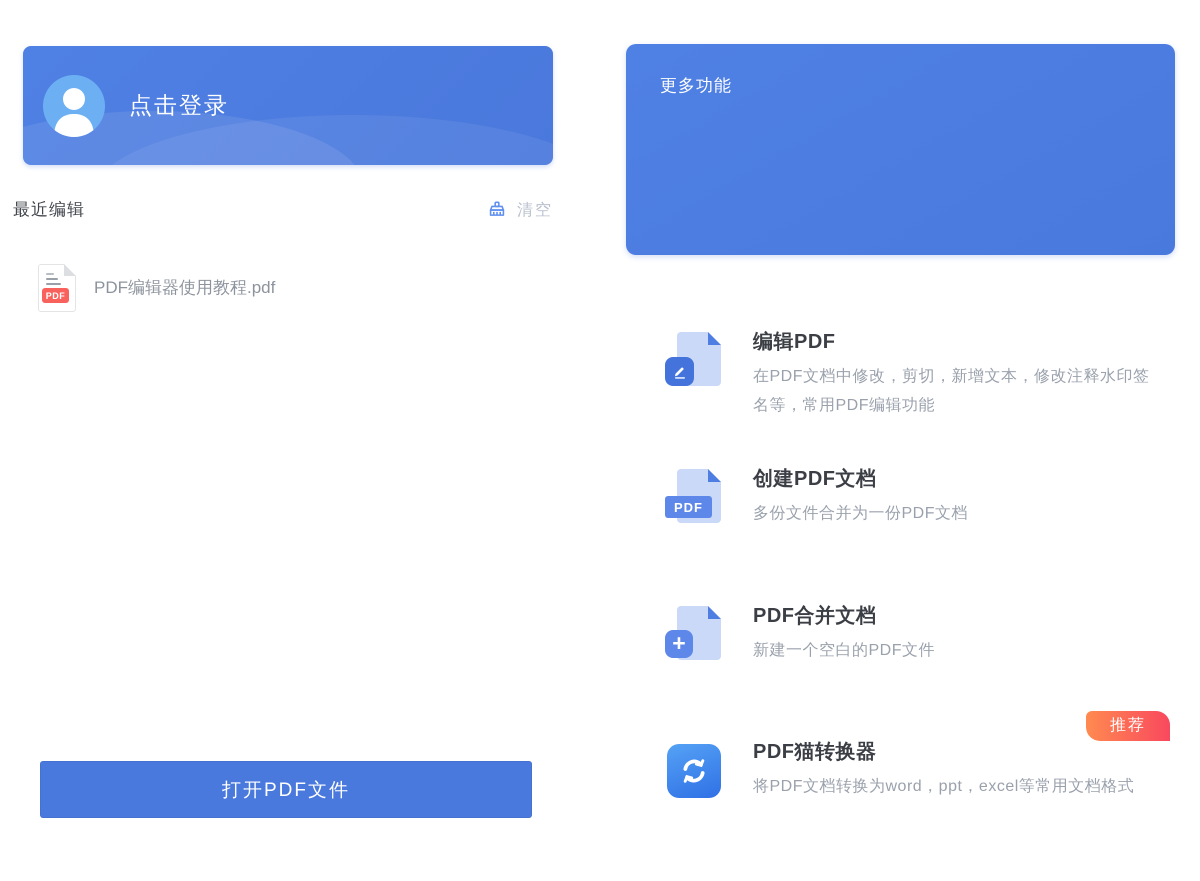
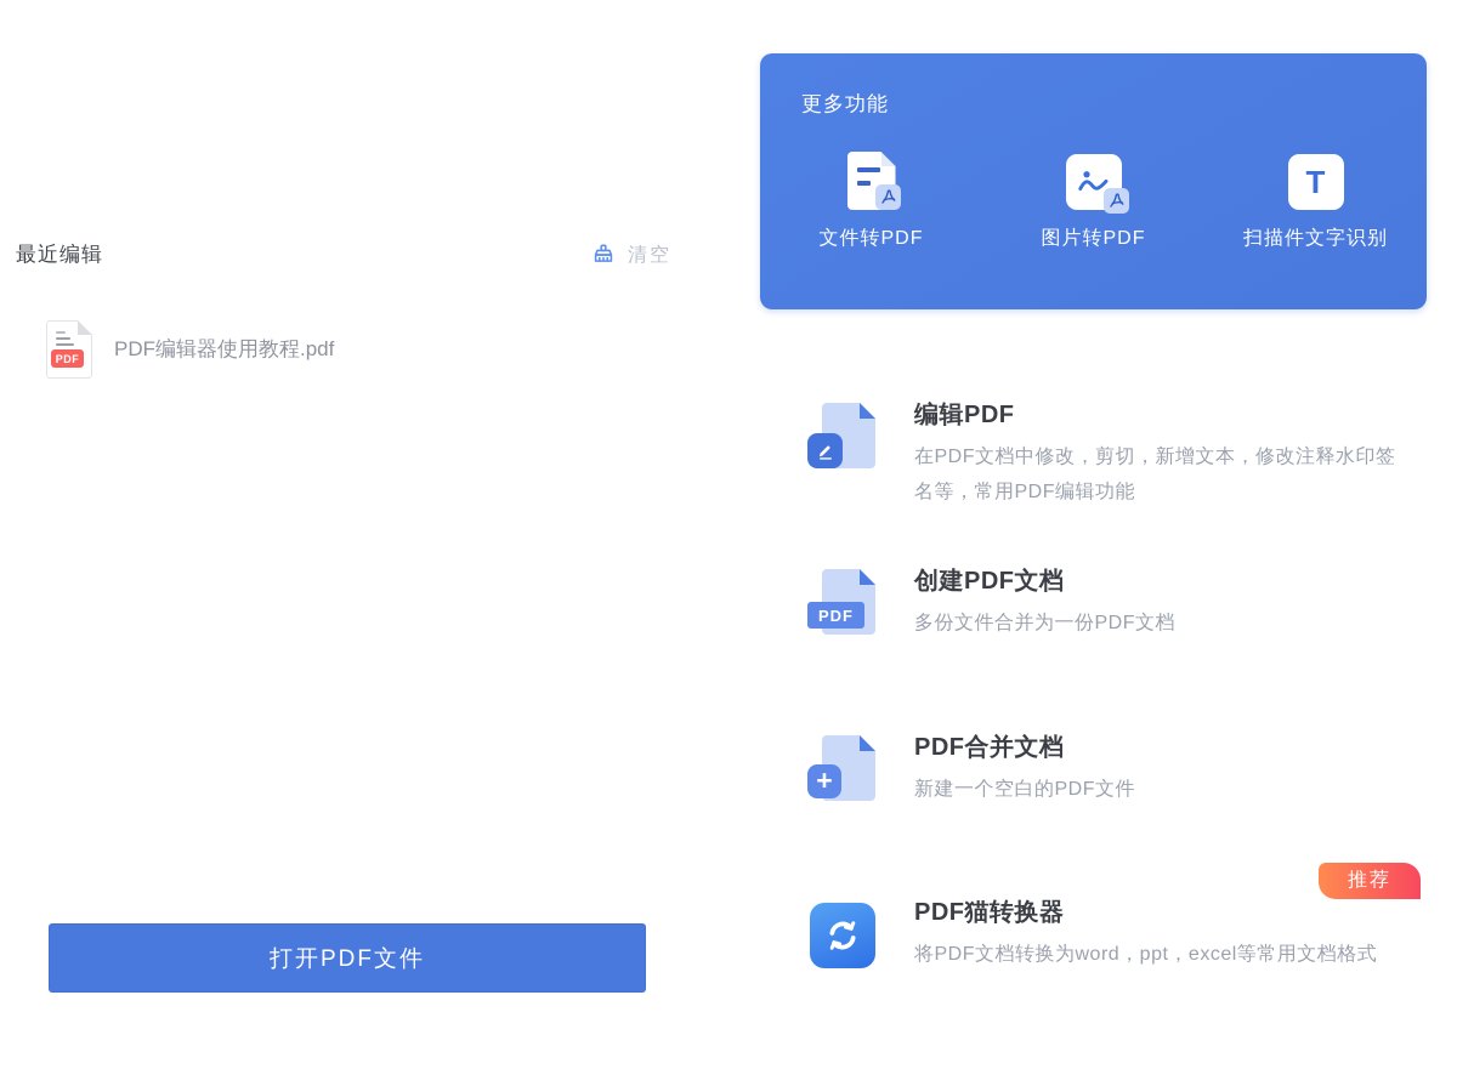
- 点击登录
  最近编辑
  清空
  PDF
  PDF编辑器使用教程.pdf
  打开PDF文件
  更多功能
+ 文件转PDF
+ 图片转PDF
+ T
+ 扫描件文字识别
  编辑PDF
  在PDF文档中修改，剪切，新增文本，修改注释水印签名等，常用PDF编辑功能
  PDF
  创建PDF文档
  多份文件合并为一份PDF文档
  +
  PDF合并文档
  新建一个空白的PDF文件
  PDF猫转换器
  将PDF文档转换为word，ppt，excel等常用文档格式
  推荐
